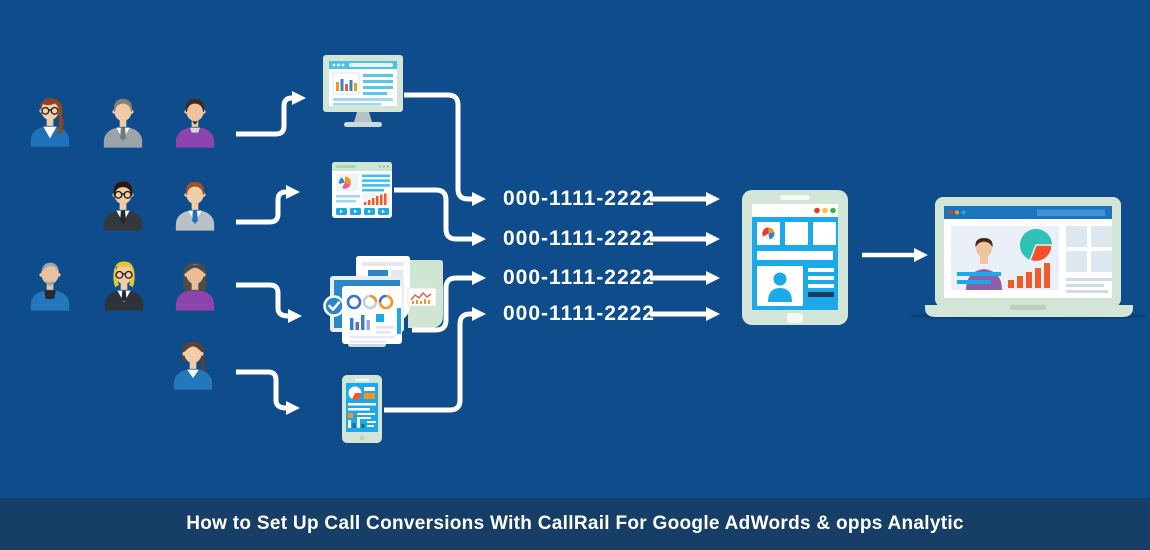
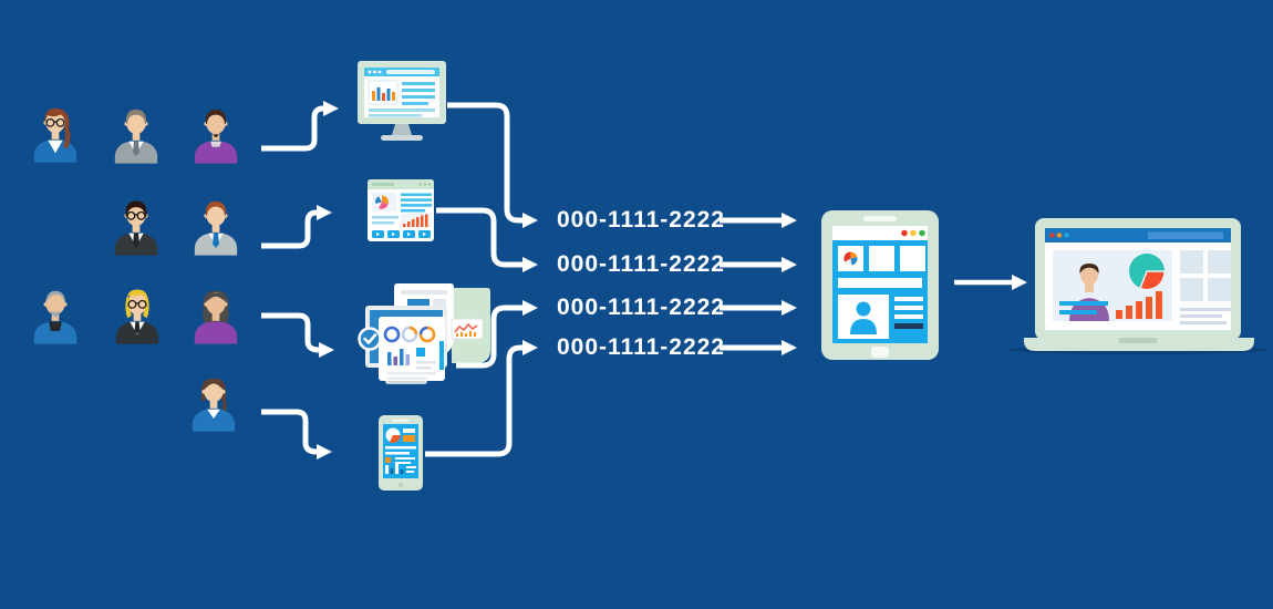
  000-1111-2222
  000-1111-2222
  000-1111-2222
  000-1111-2222
- How to Set Up Call Conversions With CallRail For Google AdWords & opps Analytic
